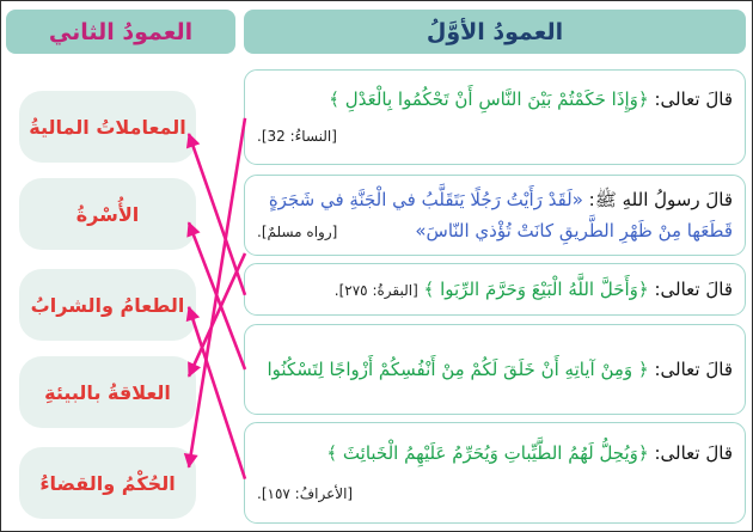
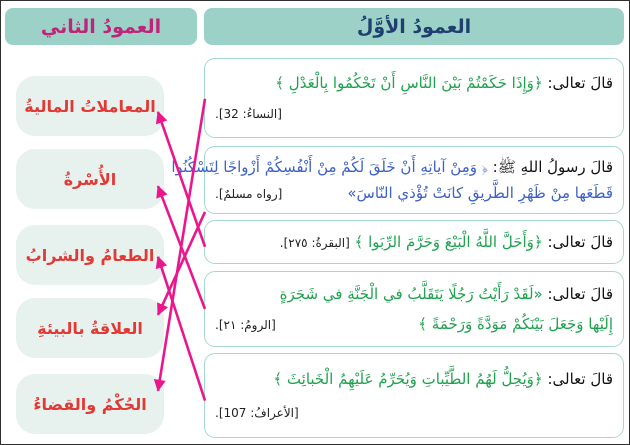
  العمودُ الأوَّلُ
  العمودُ الثاني
  قالَ تعالى: ﴿وَإِذَا حَكَمْتُمْ بَيْنَ النَّاسِ أَنْ تَحْكُمُوا بِالْعَدْلِ ﴾
  [النساءُ: 32].
- قالَ رسولُ اللهِ ﷺ: «لَقَدْ رَأَيْتُ رَجُلًا يَتَقَلَّبُ في الْجَنَّةِ في شَجَرَةٍ
+ قالَ رسولُ اللهِ ﷺ: ﴿ وَمِنْ آياتِهِ أَنْ خَلَقَ لَكُمْ مِنْ أَنْفُسِكُمْ أَزْواجًا لِتَسْكُنُوا
  قَطَعَها مِنْ ظَهْرِ الطَّريقِ كانَتْ تُؤْذي النّاسَ»
  [رواه مسلمٌ].
  قالَ تعالى: ﴿وَأَحَلَّ اللَّهُ الْبَيْعَ وَحَرَّمَ الرِّبَوا ﴾ [البقرةُ: ٢٧٥].
- قالَ تعالى: ﴿ وَمِنْ آياتِهِ أَنْ خَلَقَ لَكُمْ مِنْ أَنْفُسِكُمْ أَزْواجًا لِتَسْكُنُوا
+ قالَ تعالى: «لَقَدْ رَأَيْتُ رَجُلًا يَتَقَلَّبُ في الْجَنَّةِ في شَجَرَةٍ
+ إِلَيْها وَجَعَلَ بَيْنَكُمْ مَوَدَّةً وَرَحْمَةً ﴾
+ [الرومُ: ٢١].
  قالَ تعالى: ﴿وَيُحِلُّ لَهُمُ الطَّيِّباتِ وَيُحَرِّمُ عَلَيْهِمُ الْخَبائِثَ ﴾
- [الأعرافُ: ١٥٧].
+ [الأعرافُ: 107].
  المعاملاتُ الماليةُ
  الأُسْرةُ
  الطعامُ والشرابُ
  العلاقةُ بالبيئةِ
  الحُكْمُ والقضاءُ
